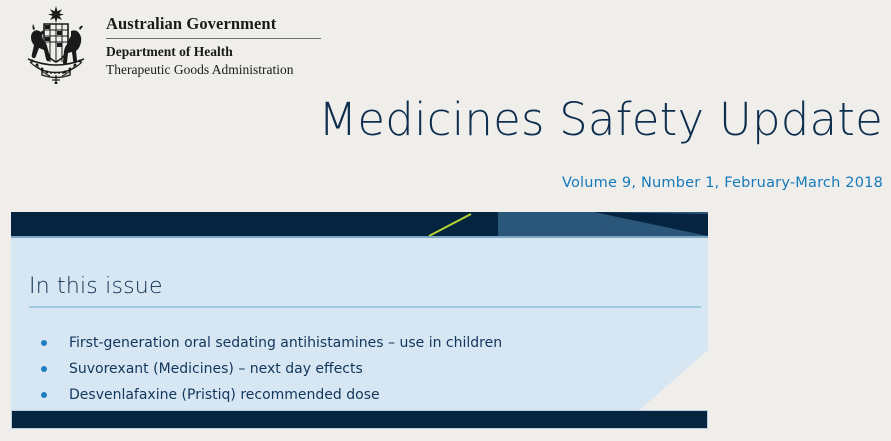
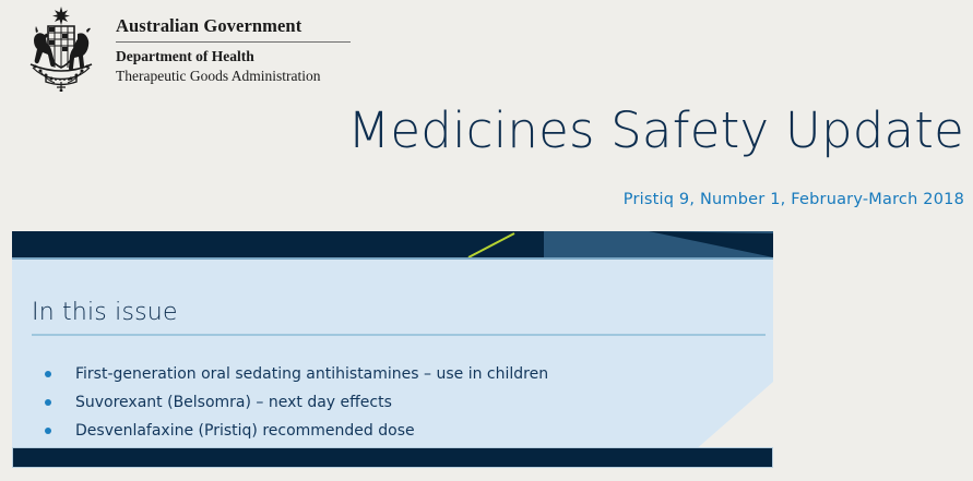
  Australian Government
  Department of Health
  Therapeutic Goods Administration
  Medicines Safety Update
- Volume 9, Number 1, February-March 2018
+ Pristiq 9, Number 1, February-March 2018
  In this issue
  First-generation oral sedating antihistamines – use in children
- Suvorexant (Medicines) – next day effects
+ Suvorexant (Belsomra) – next day effects
  Desvenlafaxine (Pristiq) recommended dose
